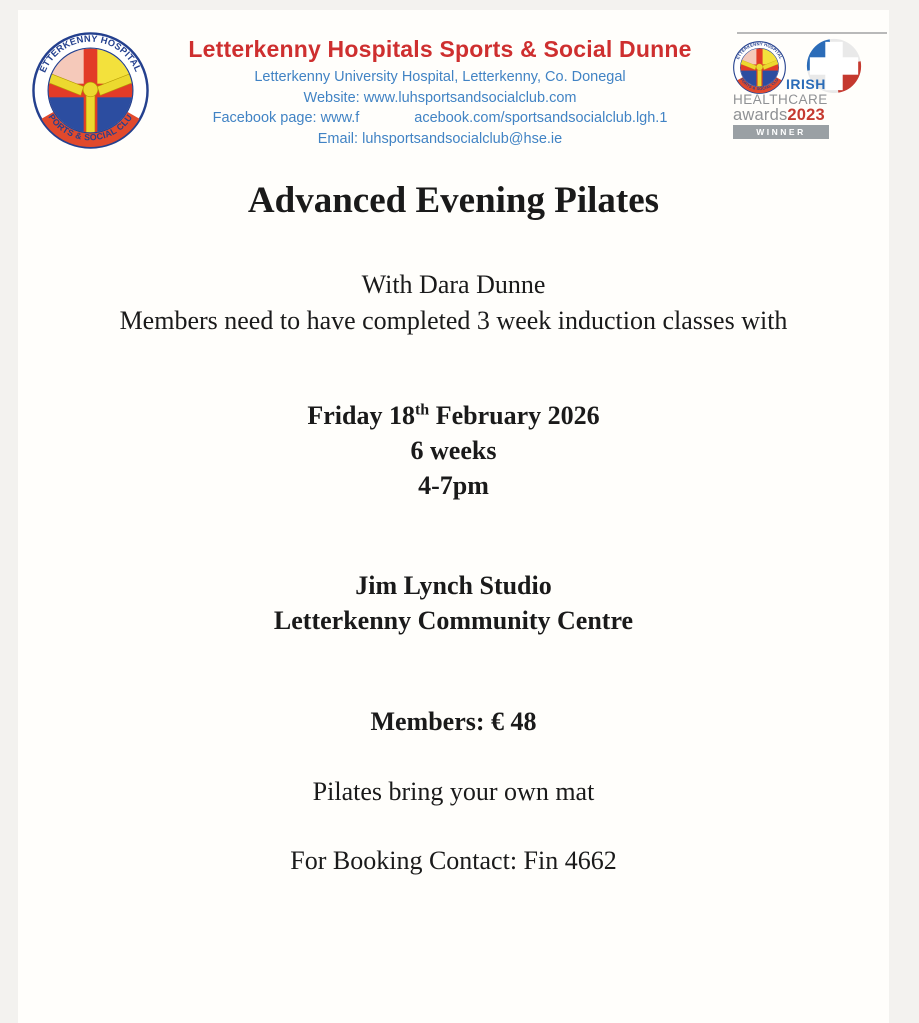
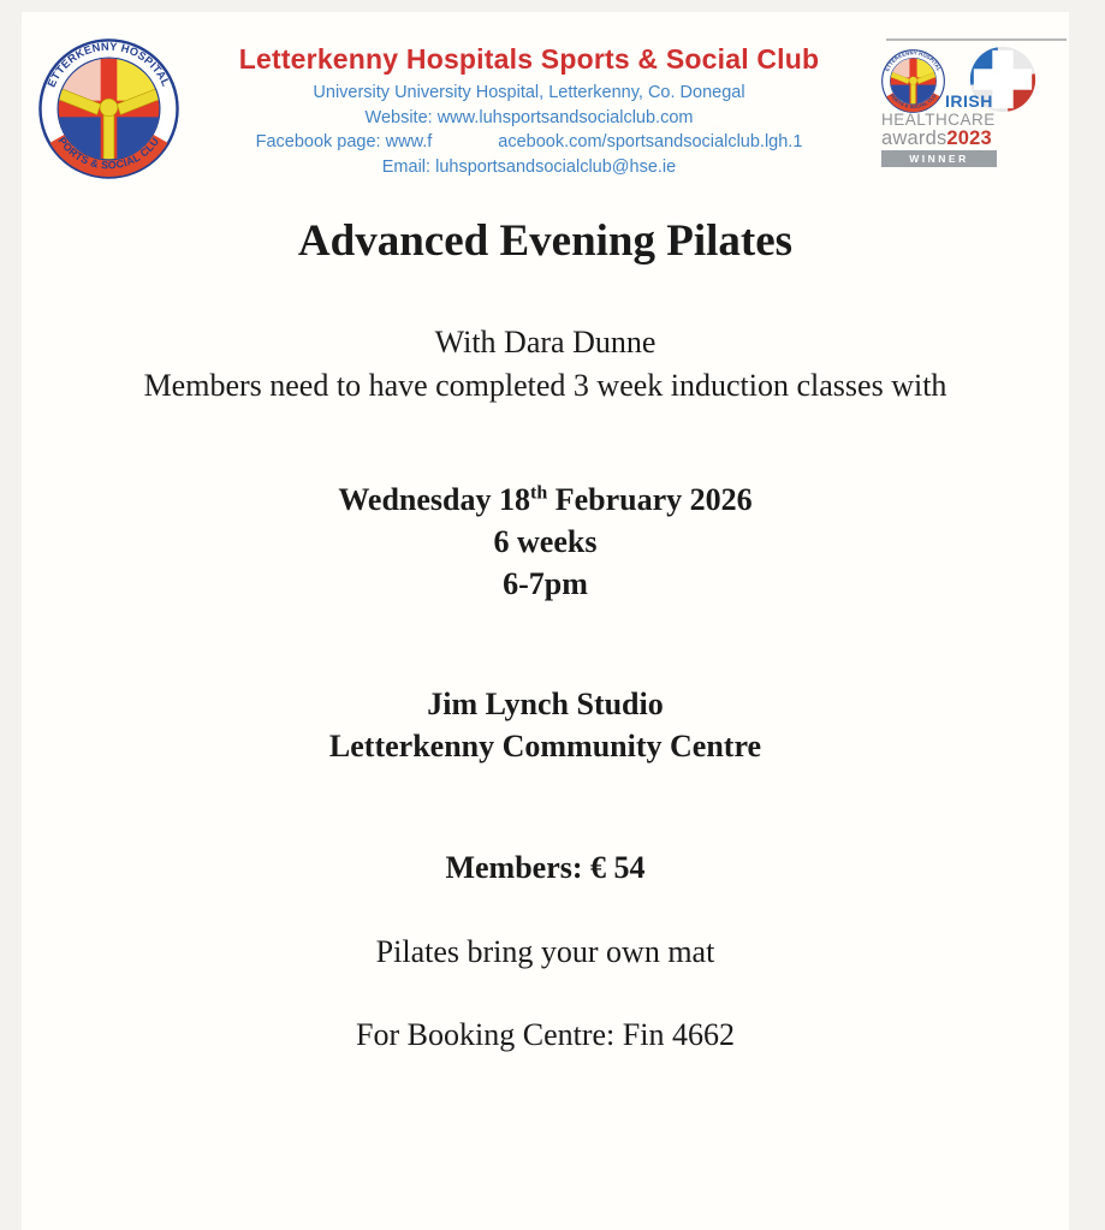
- Letterkenny Hospitals Sports & Social Dunne
+ Letterkenny Hospitals Sports & Social Club
- Letterkenny University Hospital, Letterkenny, Co. Donegal
+ University University Hospital, Letterkenny, Co. Donegal
  Website: www.luhsportsandsocialclub.com
  Facebook page: www.f acebook.com/sportsandsocialclub.lgh.1
  Email: luhsportsandsocialclub@hse.ie
  IRISH
  HEALTHCARE
  awards2023
  WINNER
  Advanced Evening Pilates
  With Dara Dunne
  Members need to have completed 3 week induction classes with
- Friday 18th February 2026
+ Wednesday 18th February 2026
  6 weeks
- 4-7pm
+ 6-7pm
  Jim Lynch Studio
  Letterkenny Community Centre
- Members: € 48
+ Members: € 54
  Pilates bring your own mat
- For Booking Contact: Fin 4662
+ For Booking Centre: Fin 4662
